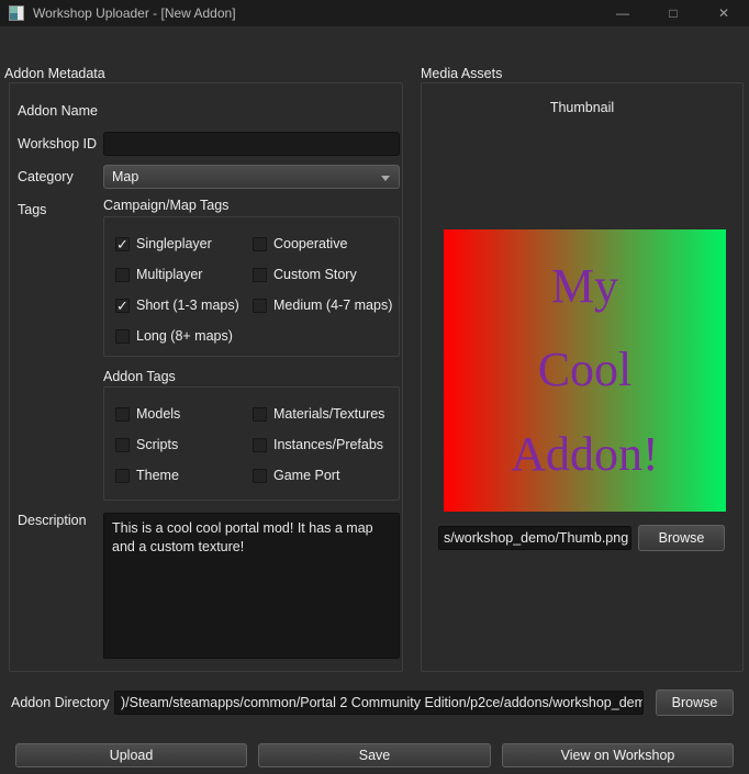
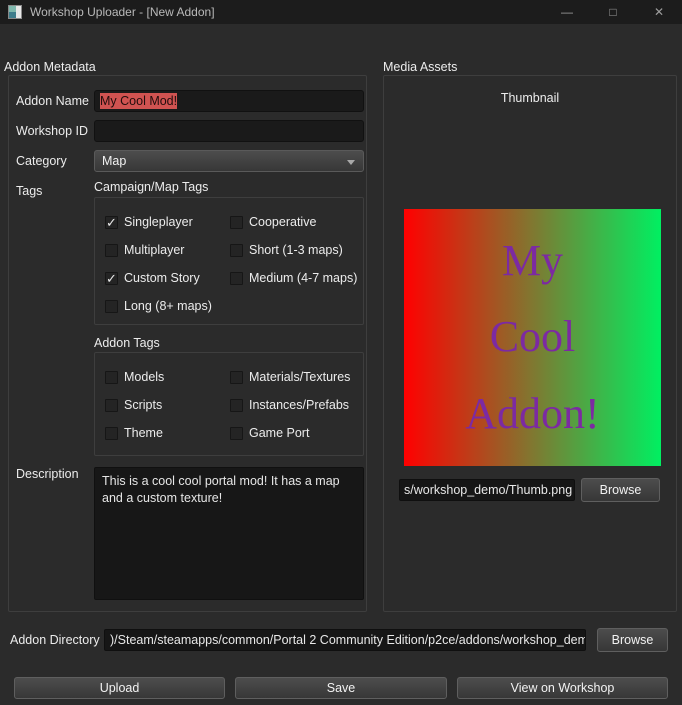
  Workshop Uploader - [New Addon]
  —
  □
  ✕
  Addon Metadata
  Media Assets
  Addon Name
+ My Cool Mod!
  Workshop ID
  Category
  Map
  Tags
  Campaign/Map Tags
  ✓
  Singleplayer
  Cooperative
  Multiplayer
- Custom Story
+ Short (1-3 maps)
  ✓
- Short (1-3 maps)
+ Custom Story
  Medium (4-7 maps)
  Long (8+ maps)
  Addon Tags
  Models
  Materials/Textures
  Scripts
  Instances/Prefabs
  Theme
  Game Port
  Description
  This is a cool cool portal mod! It has a map and a custom texture!
  Thumbnail
  My
  Cool
  Addon!
  s/workshop_demo/Thumb.png
  Browse
  Addon Directory
  )/Steam/steamapps/common/Portal 2 Community Edition/p2ce/addons/workshop_dem
  Browse
  Upload
  Save
  View on Workshop
